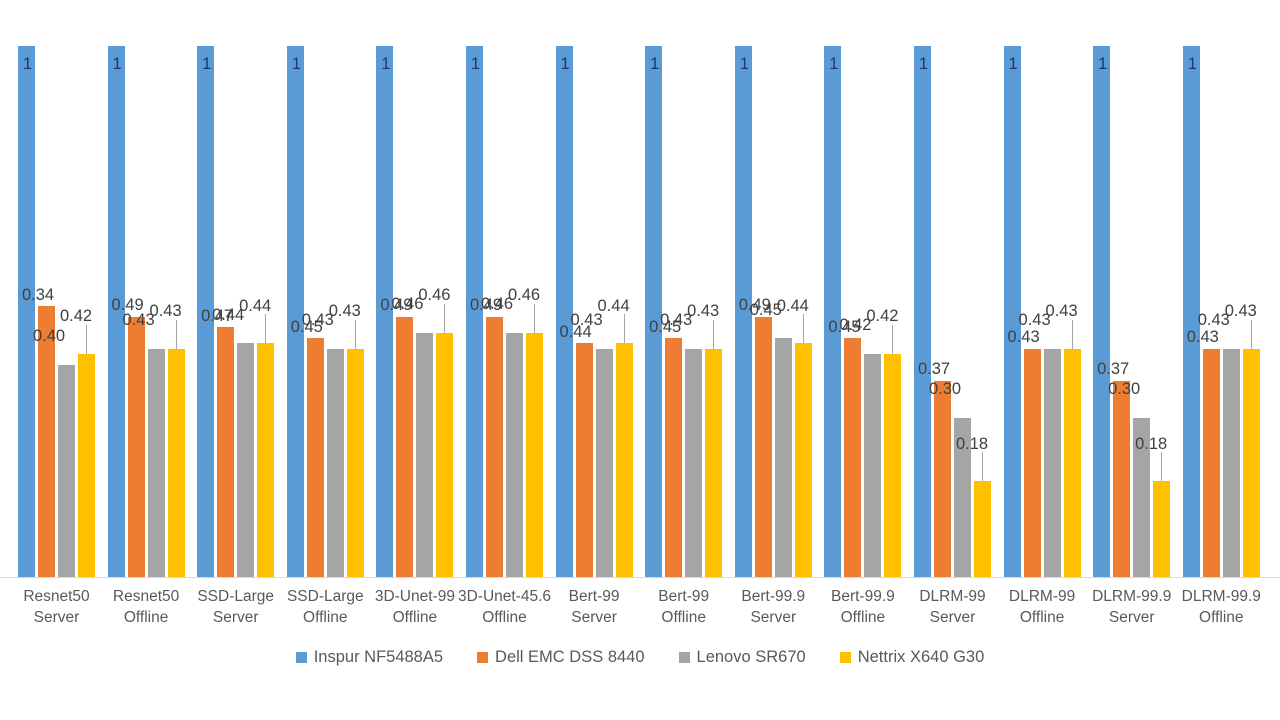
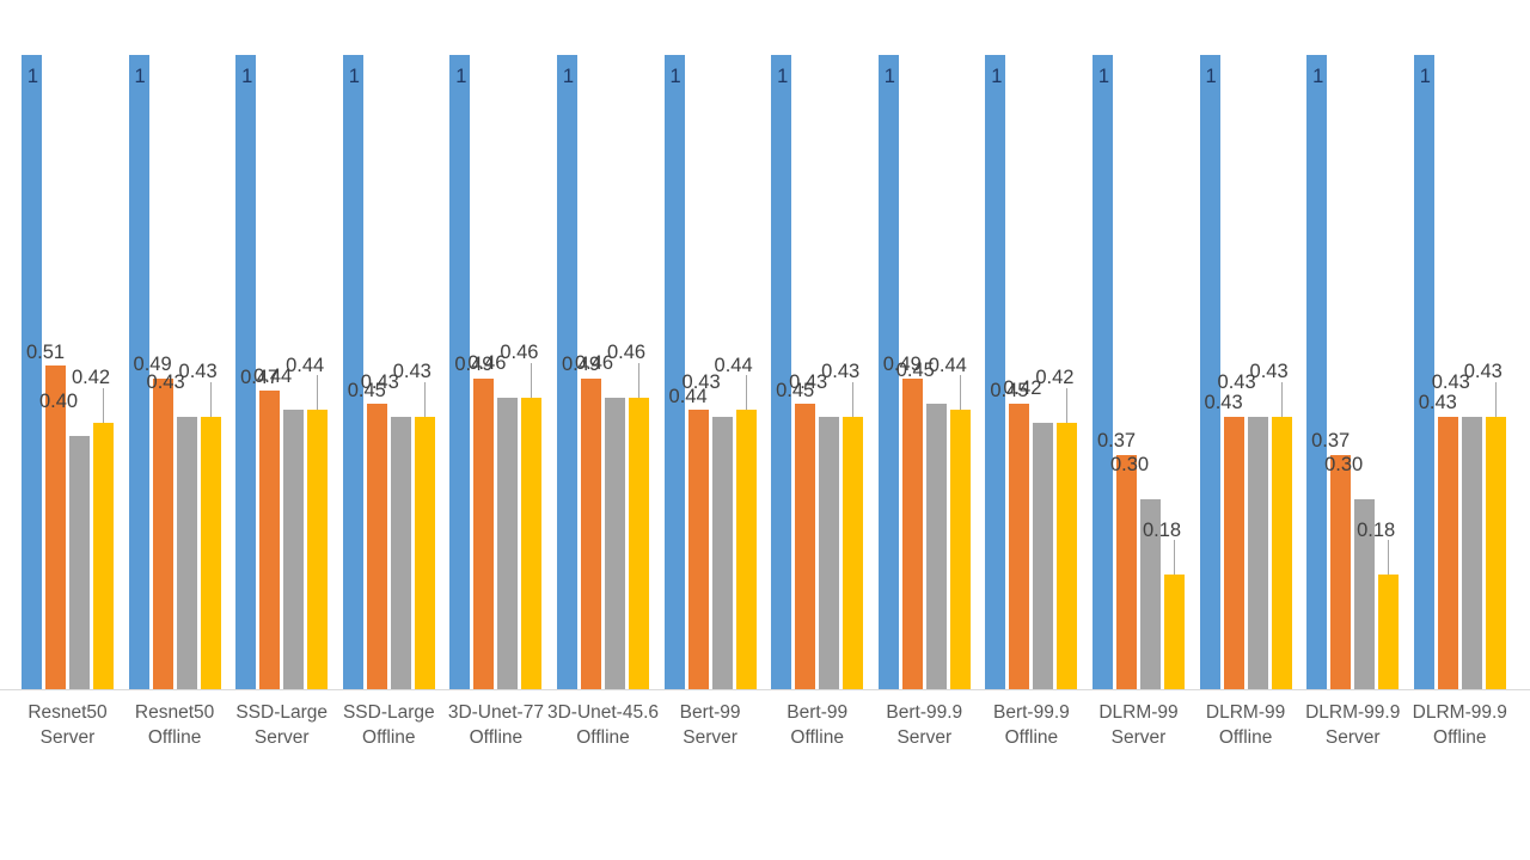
  1
- 0.34
+ 0.51
  0.40
  0.42
  1
  0.49
  0.43
  0.43
  1
  0.47
  0.44
  0.44
  1
  0.45
  0.43
  0.43
  1
  0.49
  0.46
  0.46
  1
  0.49
  0.46
  0.46
  1
  0.44
  0.43
  0.44
  1
  0.45
  0.43
  0.43
  1
  0.49
  0.45
  0.44
  1
  0.45
  0.42
  0.42
  1
  0.37
  0.30
  0.18
  1
  0.43
  0.43
  0.43
  1
  0.37
  0.30
  0.18
  1
  0.43
  0.43
  0.43
  Resnet50
  Server
  Resnet50
  Offline
  SSD-Large
  Server
  SSD-Large
  Offline
- 3D-Unet-99
+ 3D-Unet-77
  Offline
  3D-Unet-45.6
  Offline
  Bert-99
  Server
  Bert-99
  Offline
  Bert-99.9
  Server
  Bert-99.9
  Offline
  DLRM-99
  Server
  DLRM-99
  Offline
  DLRM-99.9
  Server
  DLRM-99.9
  Offline
- Inspur NF5488A5
- Dell EMC DSS 8440
- Lenovo SR670
- Nettrix X640 G30
